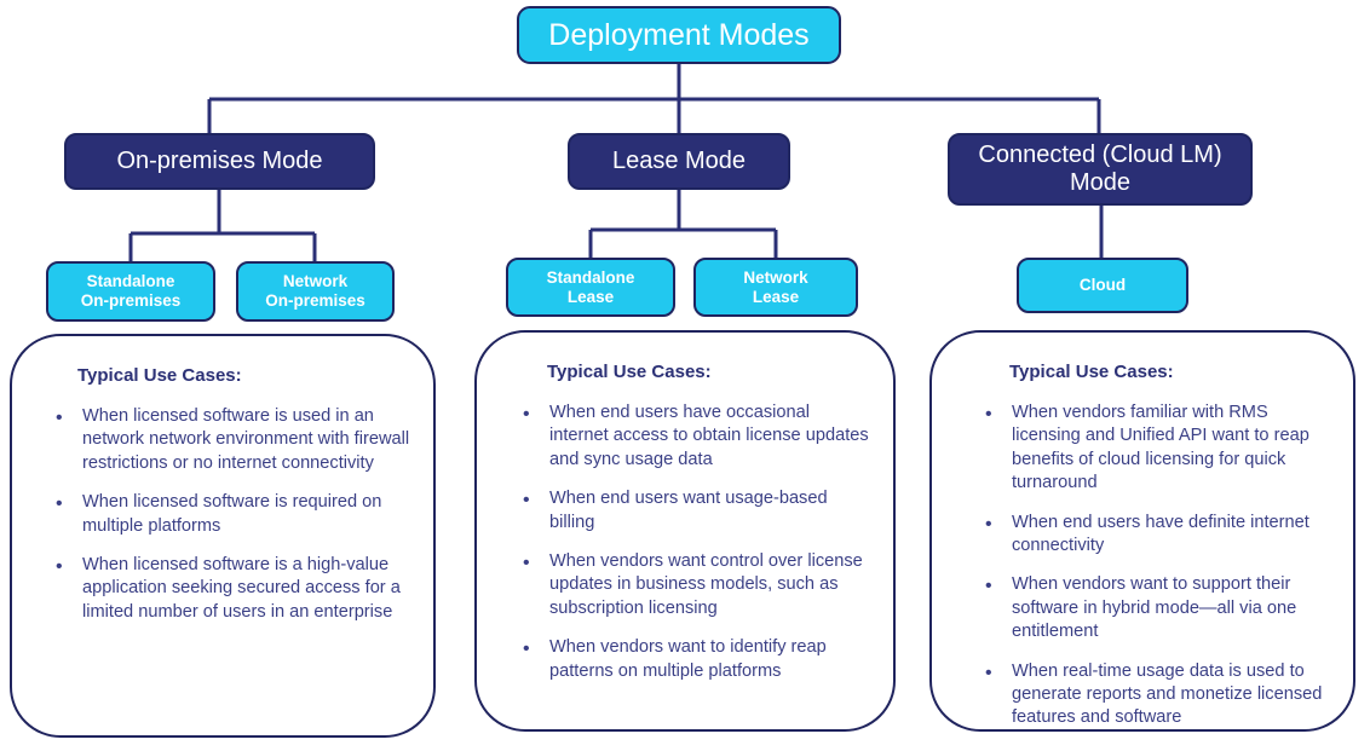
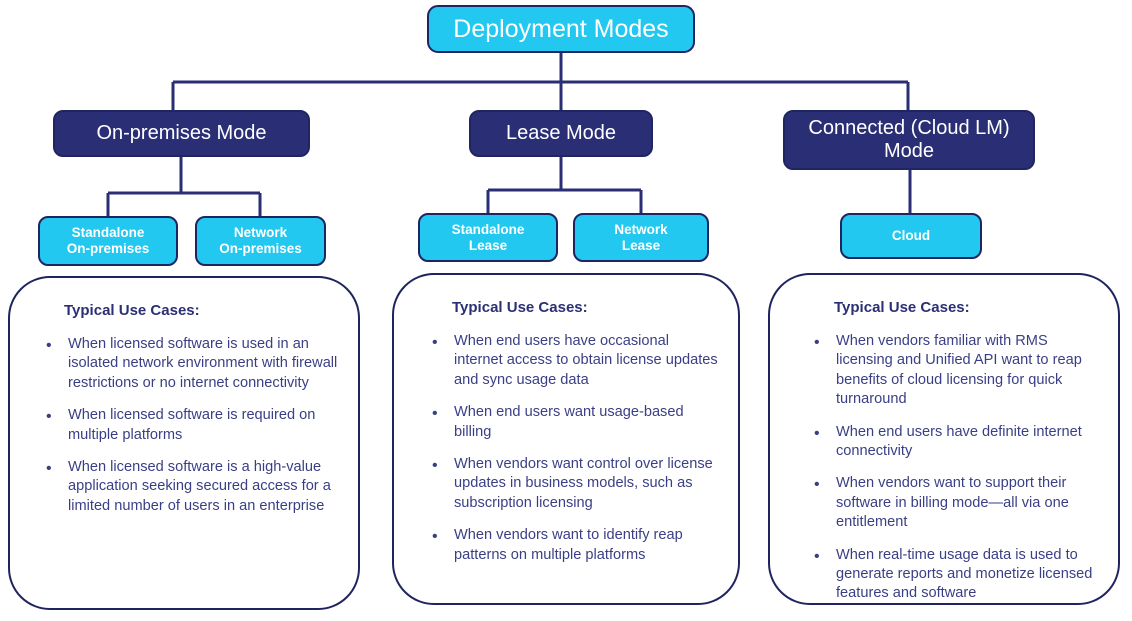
  Deployment Modes
  On-premises Mode
  Lease Mode
  Connected (Cloud LM)
  Mode
  Standalone
  On-premises
  Network
  On-premises
  Standalone
  Lease
  Network
  Lease
  Cloud
  Typical Use Cases:
  •
- When licensed software is used in an network network environment with firewall restrictions or no internet connectivity
+ When licensed software is used in an isolated network environment with firewall restrictions or no internet connectivity
  •
  When licensed software is required on multiple platforms
  •
  When licensed software is a high-value application seeking secured access for a limited number of users in an enterprise
  Typical Use Cases:
  •
  When end users have occasional internet access to obtain license updates and sync usage data
  •
  When end users want usage-based billing
  •
  When vendors want control over license updates in business models, such as subscription licensing
  •
  When vendors want to identify reap patterns on multiple platforms
  Typical Use Cases:
  •
  When vendors familiar with RMS licensing and Unified API want to reap benefits of cloud licensing for quick turnaround
  •
  When end users have definite internet connectivity
  •
- When vendors want to support their software in hybrid mode—all via one entitlement
+ When vendors want to support their software in billing mode—all via one entitlement
  •
  When real-time usage data is used to generate reports and monetize licensed features and software
